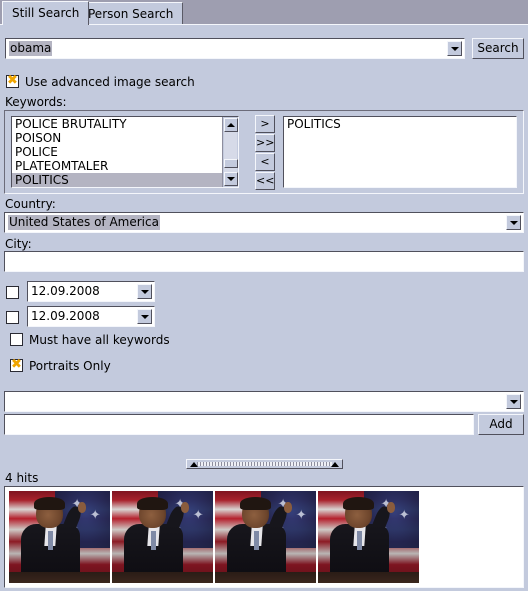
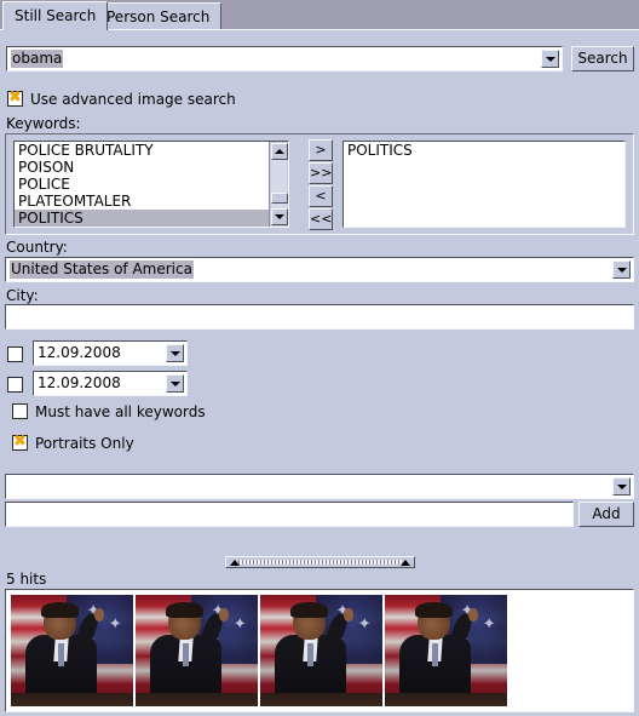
  Still Search
  Person Search
  obama
  Search
  ✖
  Use advanced image search
  Keywords:
  POLICE BRUTALITY
  POISON
  POLICE
  PLATEOMTALER
  POLITICS
  >
  >>
  <
  <<
  POLITICS
  Country:
  United States of America
  City:
  12.09.2008
  12.09.2008
  Must have all keywords
  ✖
  Portraits Only
  Add
- 4 hits
+ 5 hits
  ✦
  ✦
  ✦
  ✦
  ✦
  ✦
  ✦
  ✦
